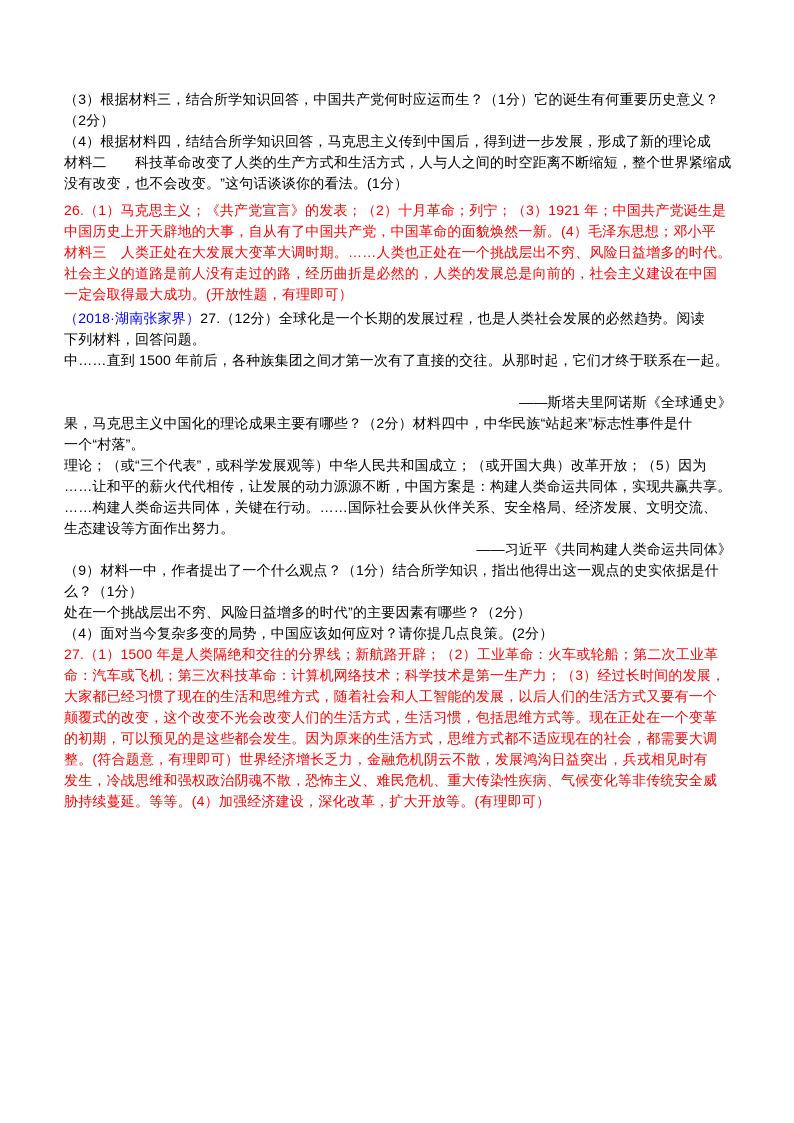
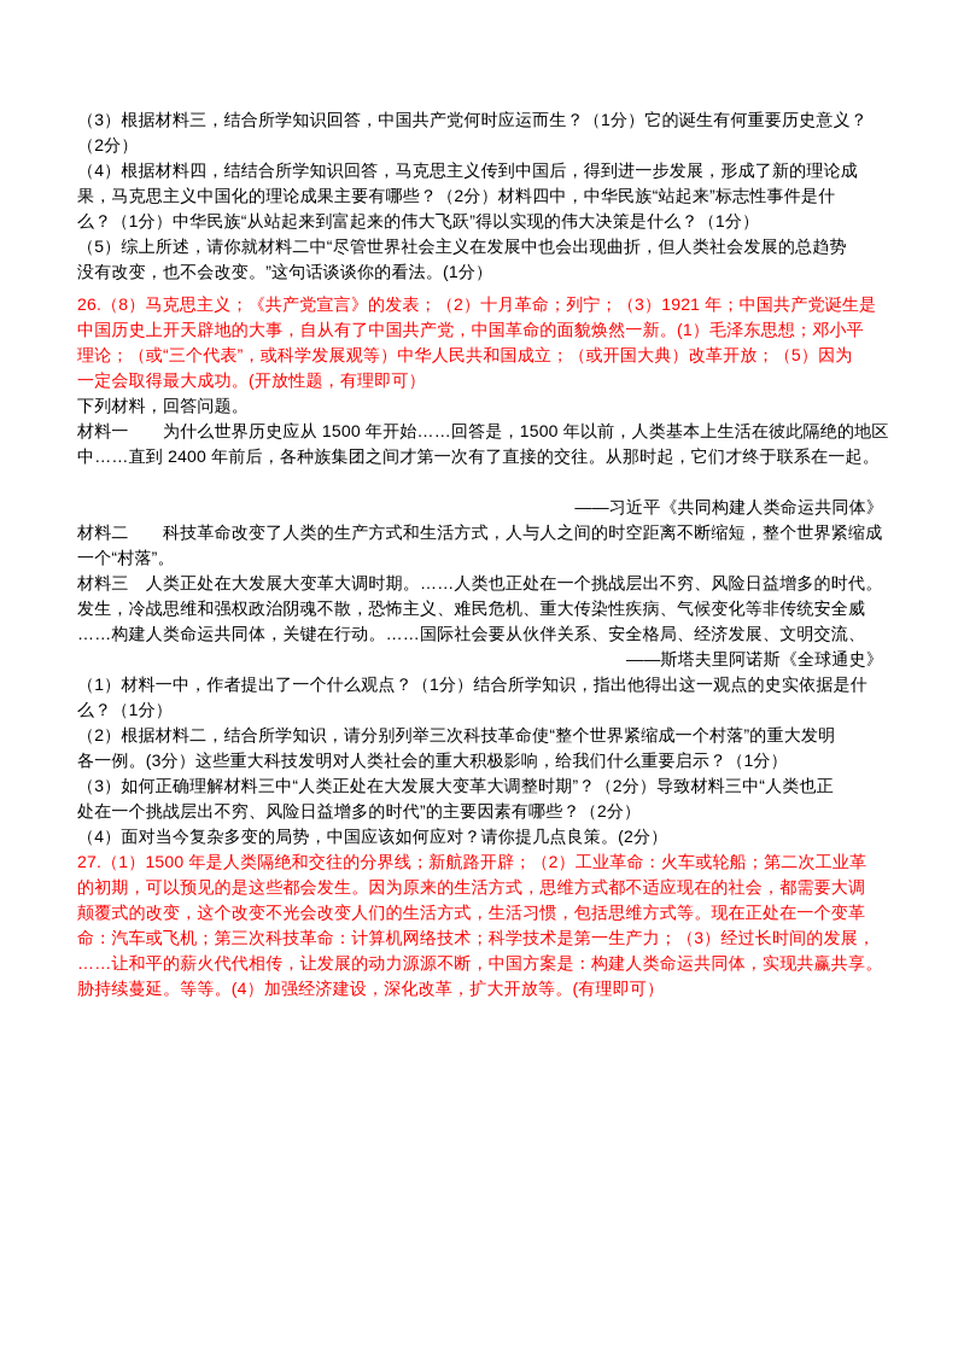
  （3）根据材料三，结合所学知识回答，中国共产党何时应运而生？（1分）它的诞生有何重要历史意义？
  （2分）
  （4）根据材料四，结结合所学知识回答，马克思主义传到中国后，得到进一步发展，形成了新的理论成
- 材料二 科技革命改变了人类的生产方式和生活方式，人与人之间的时空距离不断缩短，整个世界紧缩成
+ 果，马克思主义中国化的理论成果主要有哪些？（2分）材料四中，中华民族“站起来”标志性事件是什
+ 么？（1分）中华民族“从站起来到富起来的伟大飞跃”得以实现的伟大决策是什么？（1分）
+ （5）综上所述，请你就材料二中“尽管世界社会主义在发展中也会出现曲折，但人类社会发展的总趋势
  没有改变，也不会改变。”这句话谈谈你的看法。(1分）
- 26.（1）马克思主义；《共产党宣言》的发表；（2）十月革命；列宁；（3）1921 年；中国共产党诞生是
+ 26.（8）马克思主义；《共产党宣言》的发表；（2）十月革命；列宁；（3）1921 年；中国共产党诞生是
- 中国历史上开天辟地的大事，自从有了中国共产党，中国革命的面貌焕然一新。(4）毛泽东思想；邓小平
+ 中国历史上开天辟地的大事，自从有了中国共产党，中国革命的面貌焕然一新。(1）毛泽东思想；邓小平
- 材料三 人类正处在大发展大变革大调时期。……人类也正处在一个挑战层出不穷、风险日益增多的时代。
+ 理论；（或“三个代表”，或科学发展观等）中华人民共和国成立；（或开国大典）改革开放；（5）因为
- 社会主义的道路是前人没有走过的路，经历曲折是必然的，人类的发展总是向前的，社会主义建设在中国
  一定会取得最大成功。(开放性题，有理即可）
- （2018·湖南张家界）27.（12分）全球化是一个长期的发展过程，也是人类社会发展的必然趋势。阅读
  下列材料，回答问题。
+ 材料一 为什么世界历史应从 1500 年开始……回答是，1500 年以前，人类基本上生活在彼此隔绝的地区
- 中……直到 1500 年前后，各种族集团之间才第一次有了直接的交往。从那时起，它们才终于联系在一起。
+ 中……直到 2400 年前后，各种族集团之间才第一次有了直接的交往。从那时起，它们才终于联系在一起。
- ——斯塔夫里阿诺斯《全球通史》
+ ——习近平《共同构建人类命运共同体》
- 果，马克思主义中国化的理论成果主要有哪些？（2分）材料四中，中华民族“站起来”标志性事件是什
+ 材料二 科技革命改变了人类的生产方式和生活方式，人与人之间的时空距离不断缩短，整个世界紧缩成
  一个“村落”。
- 理论；（或“三个代表”，或科学发展观等）中华人民共和国成立；（或开国大典）改革开放；（5）因为
+ 材料三 人类正处在大发展大变革大调时期。……人类也正处在一个挑战层出不穷、风险日益增多的时代。
- ……让和平的薪火代代相传，让发展的动力源源不断，中国方案是：构建人类命运共同体，实现共赢共享。
+ 发生，冷战思维和强权政治阴魂不散，恐怖主义、难民危机、重大传染性疾病、气候变化等非传统安全威
  ……构建人类命运共同体，关键在行动。……国际社会要从伙伴关系、安全格局、经济发展、文明交流、
- 生态建设等方面作出努力。
- ——习近平《共同构建人类命运共同体》
+ ——斯塔夫里阿诺斯《全球通史》
- （9）材料一中，作者提出了一个什么观点？（1分）结合所学知识，指出他得出这一观点的史实依据是什
+ （1）材料一中，作者提出了一个什么观点？（1分）结合所学知识，指出他得出这一观点的史实依据是什
  么？（1分）
+ （2）根据材料二，结合所学知识，请分别列举三次科技革命使“整个世界紧缩成一个村落”的重大发明
+ 各一例。(3分）这些重大科技发明对人类社会的重大积极影响，给我们什么重要启示？（1分）
+ （3）如何正确理解材料三中“人类正处在大发展大变革大调整时期”？（2分）导致材料三中“人类也正
  处在一个挑战层出不穷、风险日益增多的时代”的主要因素有哪些？（2分）
  （4）面对当今复杂多变的局势，中国应该如何应对？请你提几点良策。(2分）
  27.（1）1500 年是人类隔绝和交往的分界线；新航路开辟；（2）工业革命：火车或轮船；第二次工业革
- 命：汽车或飞机；第三次科技革命：计算机网络技术；科学技术是第一生产力；（3）经过长时间的发展，
+ 的初期，可以预见的是这些都会发生。因为原来的生活方式，思维方式都不适应现在的社会，都需要大调
- 大家都已经习惯了现在的生活和思维方式，随着社会和人工智能的发展，以后人们的生活方式又要有一个
  颠覆式的改变，这个改变不光会改变人们的生活方式，生活习惯，包括思维方式等。现在正处在一个变革
- 的初期，可以预见的是这些都会发生。因为原来的生活方式，思维方式都不适应现在的社会，都需要大调
+ 命：汽车或飞机；第三次科技革命：计算机网络技术；科学技术是第一生产力；（3）经过长时间的发展，
- 整。(符合题意，有理即可）世界经济增长乏力，金融危机阴云不散，发展鸿沟日益突出，兵戎相见时有
- 发生，冷战思维和强权政治阴魂不散，恐怖主义、难民危机、重大传染性疾病、气候变化等非传统安全威
+ ……让和平的薪火代代相传，让发展的动力源源不断，中国方案是：构建人类命运共同体，实现共赢共享。
  胁持续蔓延。等等。(4）加强经济建设，深化改革，扩大开放等。(有理即可）
